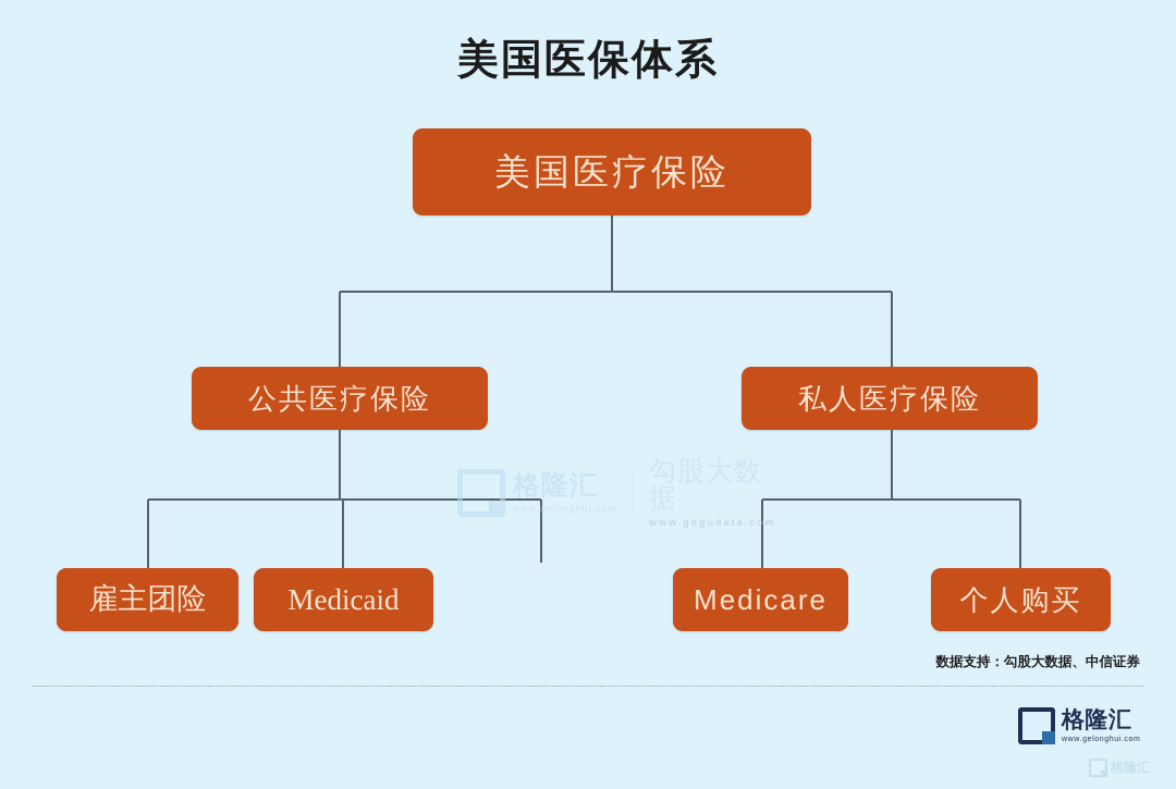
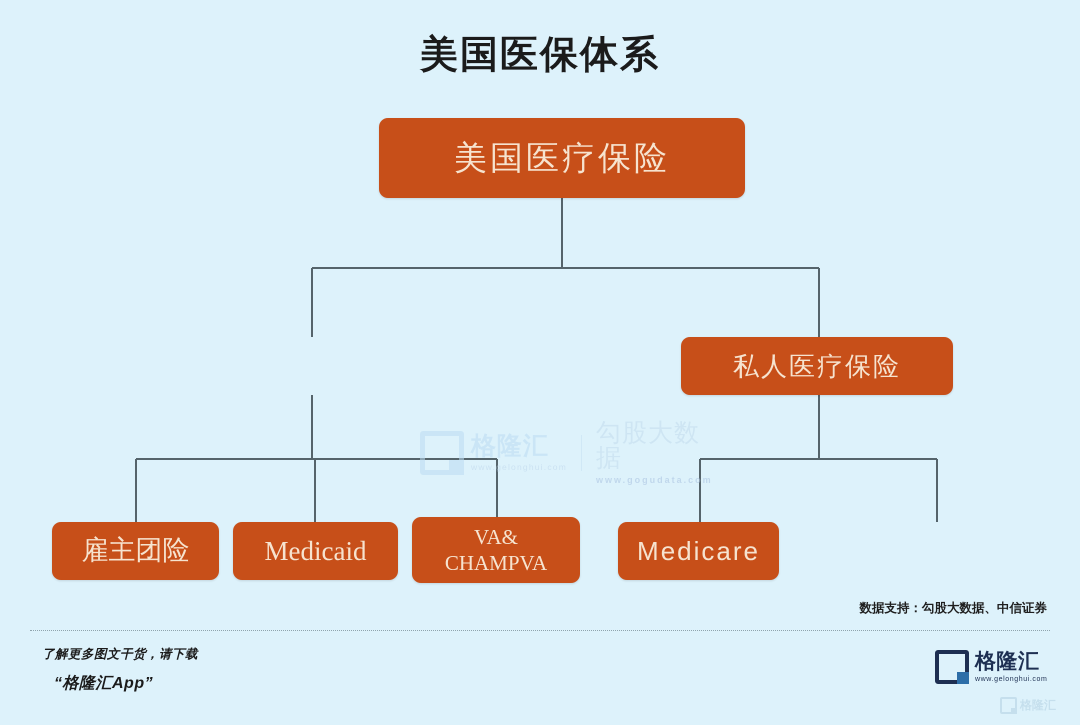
  美国医保体系
  格隆汇
  www.gelonghui.com
  www.gogudata.com
  美国医疗保险
- 公共医疗保险
  私人医疗保险
  雇主团险
  Medicaid
+ VA&
+ CHAMPVA
  Medicare
- 个人购买
  数据支持：勾股大数据、中信证券
+ 了解更多图文干货，请下载
+ “格隆汇App”
  格隆汇
  格隆汇
